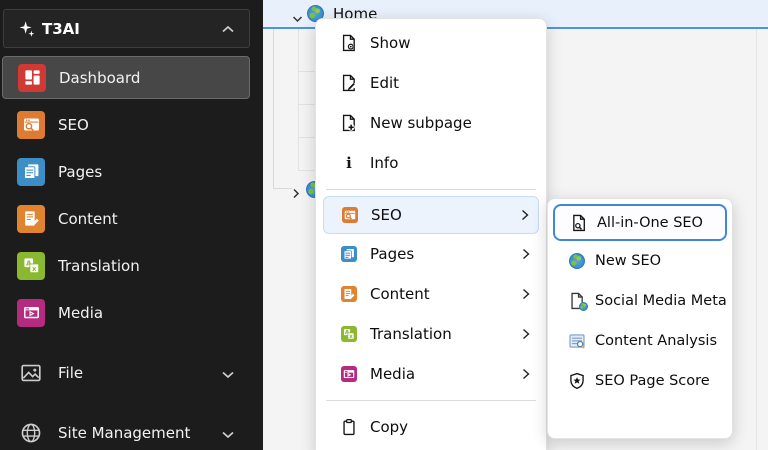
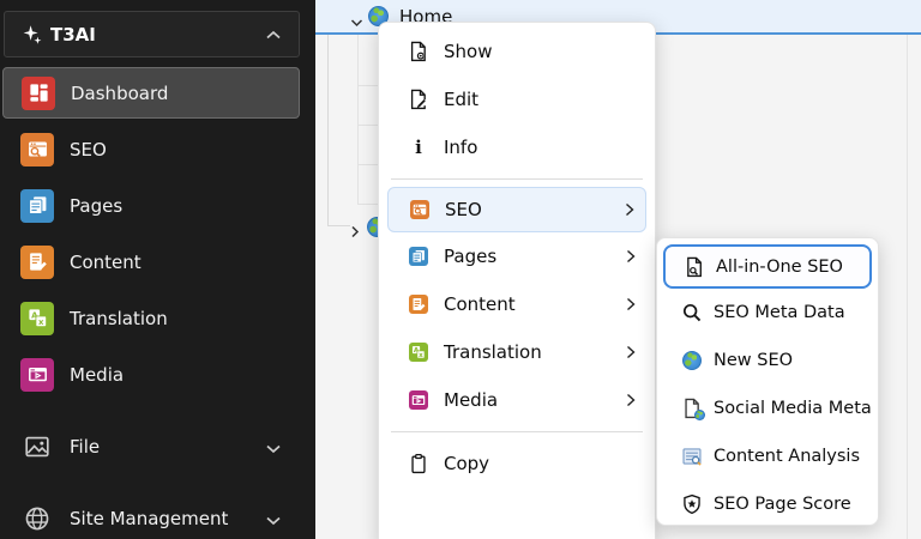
  T3AI
  Dashboard
  SEO
  Pages
  Content
  A
  x
  Translation
  Media
  File
  Site Management
  Home
  Show
  Edit
- New subpage
  i
  Info
  SEO
  Pages
  Content
  Translation
  Media
  Copy
  All-in-One SEO
+ SEO Meta Data
  New SEO
  Social Media Meta
  Content Analysis
  SEO Page Score
